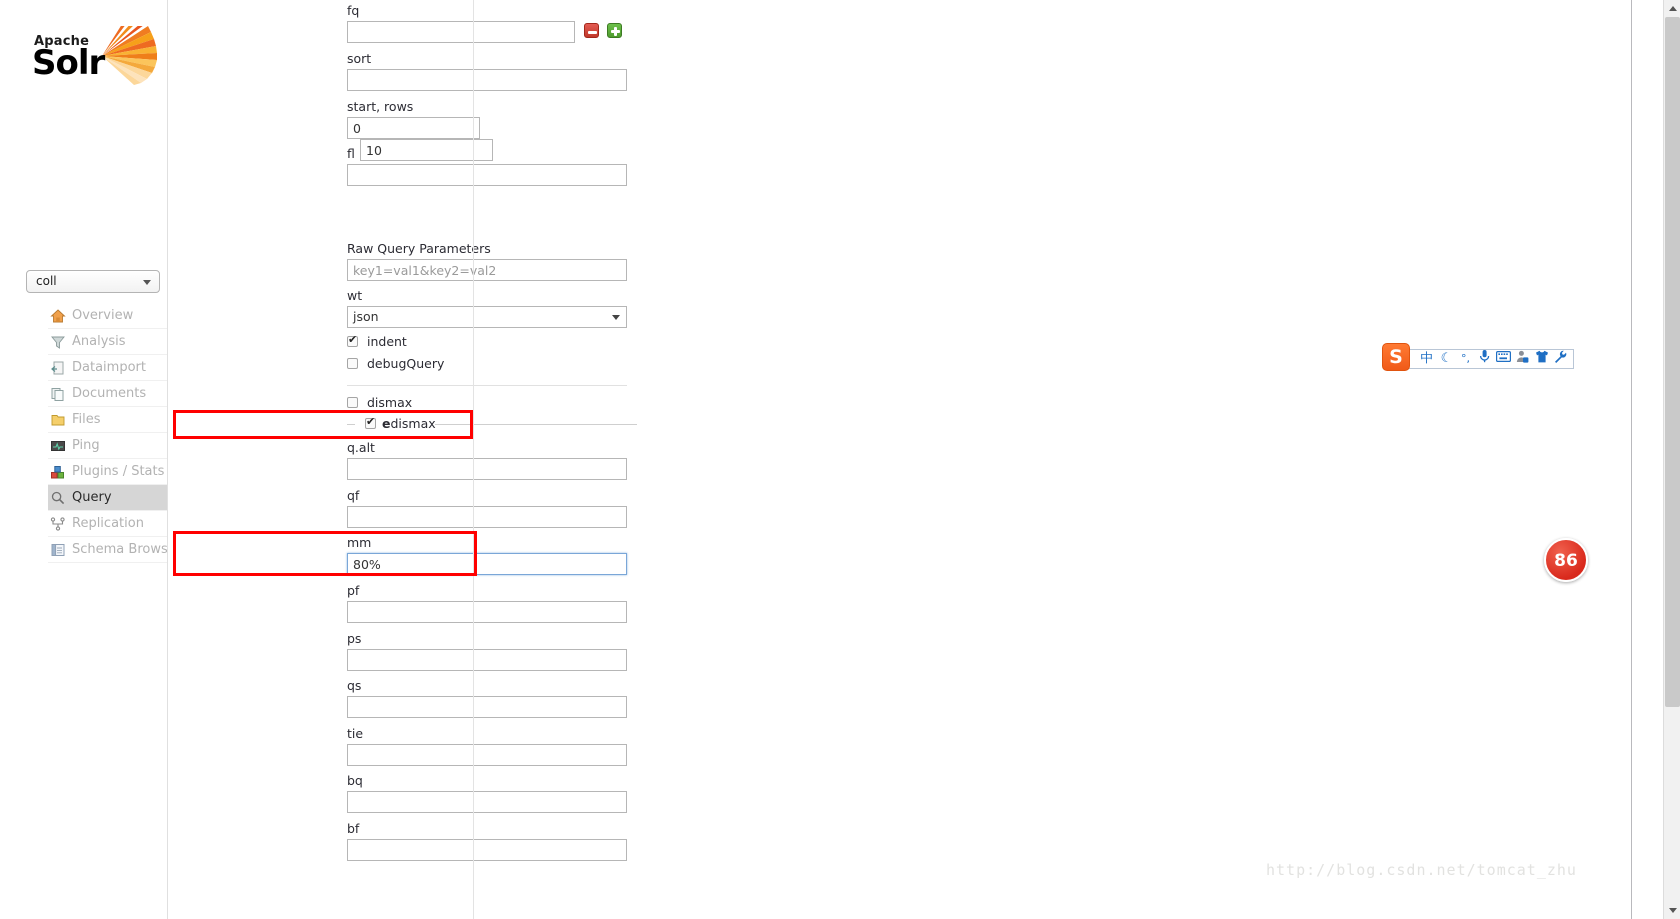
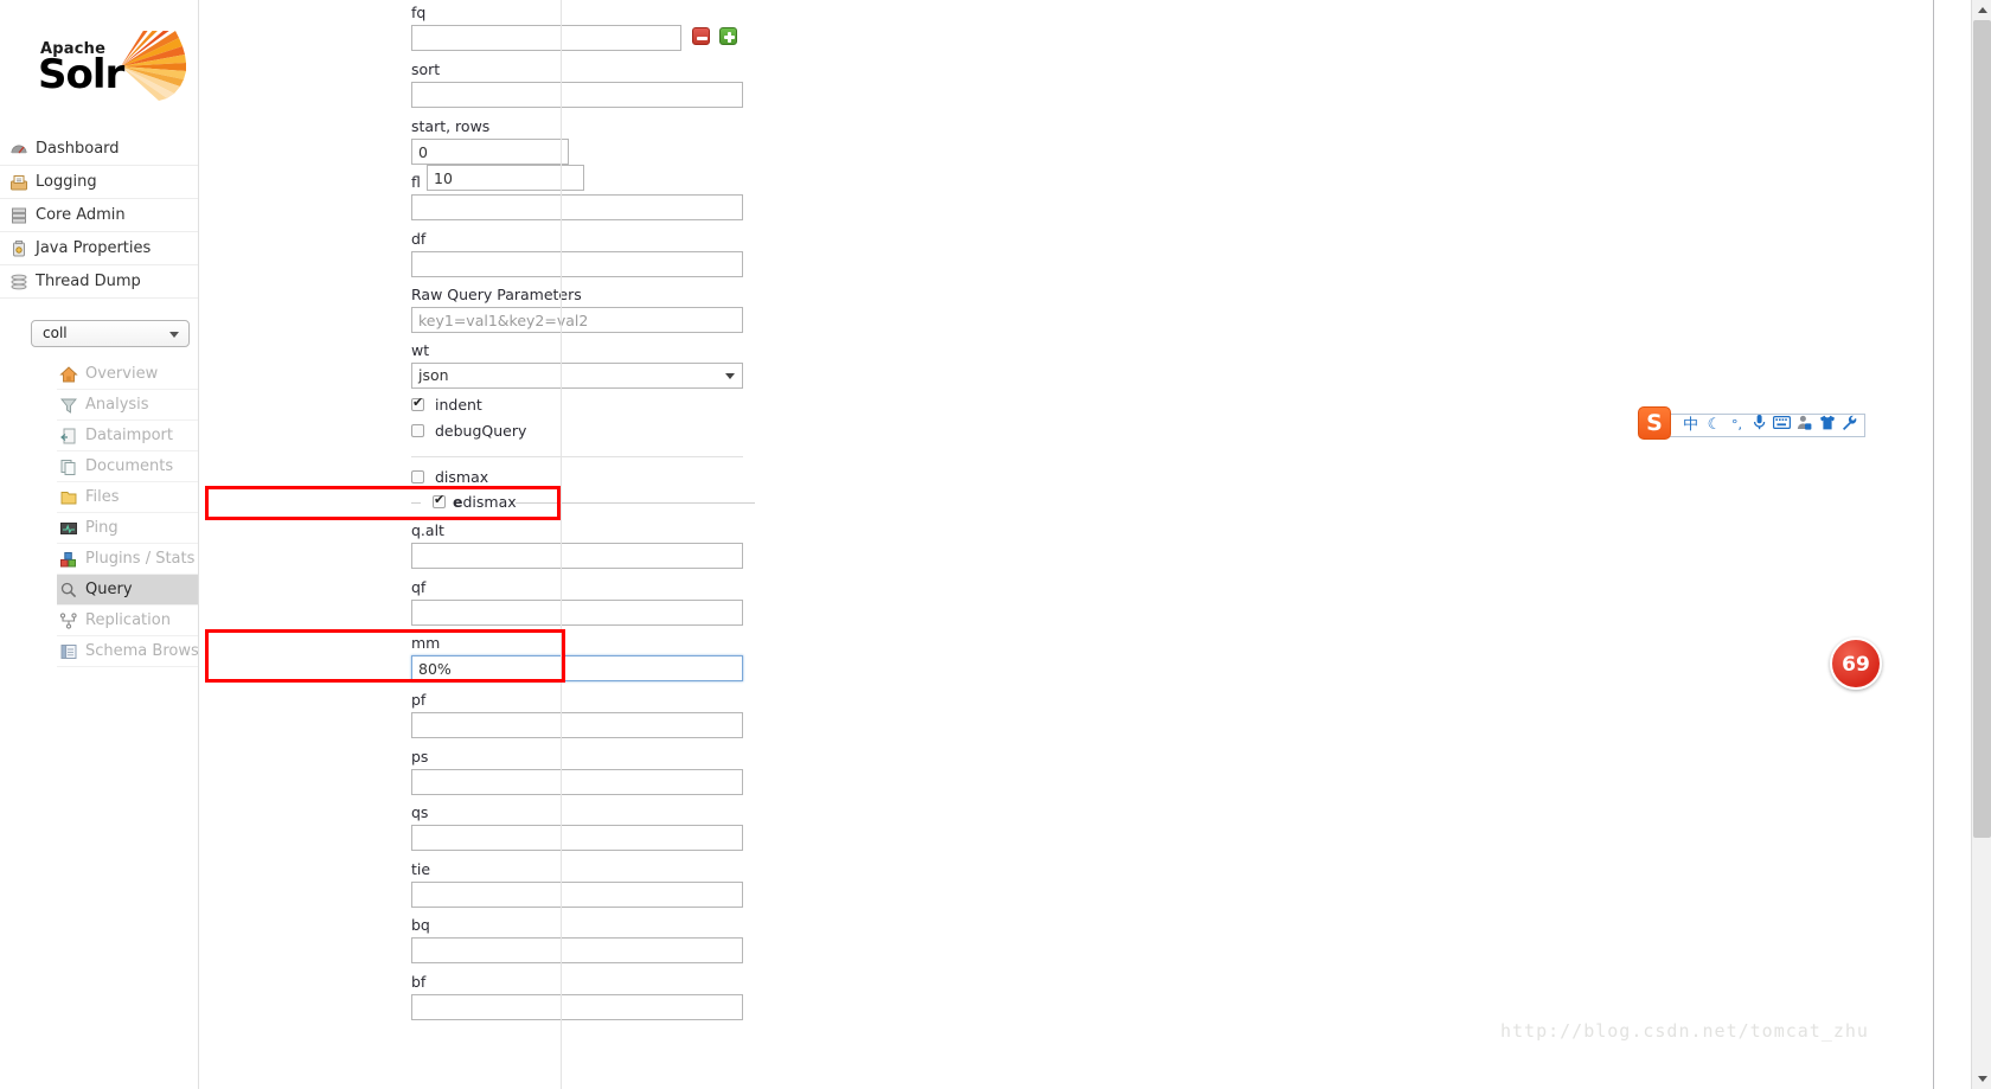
  Apache
  Solr
+ Dashboard
+ Logging
+ Core Admin
+ Java Properties
+ Thread Dump
  coll
  Overview
  Analysis
  Dataimport
  Documents
  Files
  Ping
  Plugins / Stats
  Query
  Replication
  Schema Brows
  fq
  sort
  start, rows
  0 10
  fl
+ df
  Raw Query Parameters
  key1=val1&key2=al2
  wt
  json
  indent
  debugQuery
  dismax
  edismax
  q.alt
  qf
  mm
  80%
  pf
  ps
  qs
  tie
  bq
  bf
  S
  中
  ☾
  °,
- 86
+ 69
  http://blog.csdn.net/tomcat_zhu
